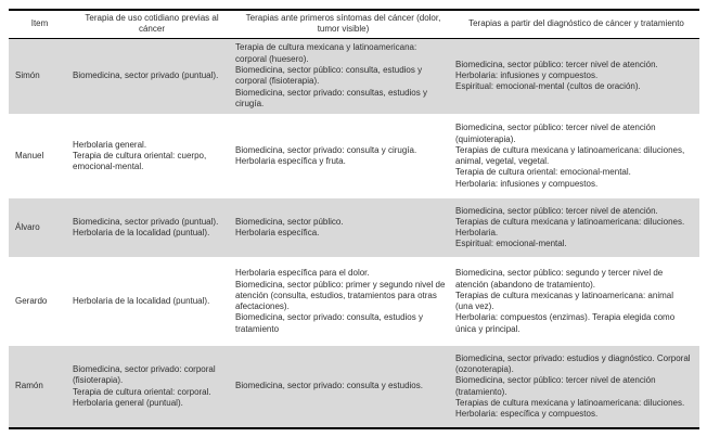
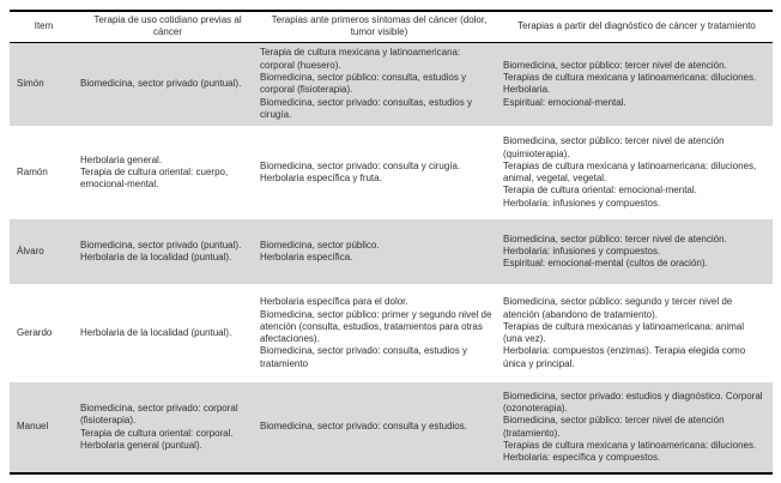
  Item	Terapia de uso cotidiano previas al cáncer	Terapias ante primeros síntomas del cáncer (dolor, tumor visible)	Terapias a partir del diagnóstico de cáncer y tratamiento
- Simón	Biomedicina, sector privado (puntual).	Terapia de cultura mexicana y latinoamericana: corporal (huesero). Biomedicina, sector público: consulta, estudios y corporal (fisioterapia). Biomedicina, sector privado: consultas, estudios y cirugía.	Biomedicina, sector público: tercer nivel de atención. Herbolaria: infusiones y compuestos. Espiritual: emocional-mental (cultos de oración).
+ Simón	Biomedicina, sector privado (puntual).	Terapia de cultura mexicana y latinoamericana: corporal (huesero). Biomedicina, sector público: consulta, estudios y corporal (fisioterapia). Biomedicina, sector privado: consultas, estudios y cirugía.	Biomedicina, sector público: tercer nivel de atención. Terapias de cultura mexicana y latinoamericana: diluciones. Herbolaria. Espiritual: emocional-mental.
- Manuel	Herbolaria general. Terapia de cultura oriental: cuerpo, emocional-mental.	Biomedicina, sector privado: consulta y cirugía. Herbolaria específica y fruta.	Biomedicina, sector público: tercer nivel de atención (quimioterapia). Terapias de cultura mexicana y latinoamericana: diluciones, animal, vegetal, vegetal. Terapia de cultura oriental: emocional-mental. Herbolaria: infusiones y compuestos.
+ Ramón	Herbolaria general. Terapia de cultura oriental: cuerpo, emocional-mental.	Biomedicina, sector privado: consulta y cirugía. Herbolaria específica y fruta.	Biomedicina, sector público: tercer nivel de atención (quimioterapia). Terapias de cultura mexicana y latinoamericana: diluciones, animal, vegetal, vegetal. Terapia de cultura oriental: emocional-mental. Herbolaria: infusiones y compuestos.
- Álvaro	Biomedicina, sector privado (puntual). Herbolaria de la localidad (puntual).	Biomedicina, sector público. Herbolaria específica.	Biomedicina, sector público: tercer nivel de atención. Terapias de cultura mexicana y latinoamericana: diluciones. Herbolaria. Espiritual: emocional-mental.
+ Álvaro	Biomedicina, sector privado (puntual). Herbolaria de la localidad (puntual).	Biomedicina, sector público. Herbolaria específica.	Biomedicina, sector público: tercer nivel de atención. Herbolaria: infusiones y compuestos. Espiritual: emocional-mental (cultos de oración).
  Gerardo	Herbolaria de la localidad (puntual).	Herbolaria específica para el dolor. Biomedicina, sector público: primer y segundo nivel de atención (consulta, estudios, tratamientos para otras afectaciones). Biomedicina, sector privado: consulta, estudios y tratamiento	Biomedicina, sector público: segundo y tercer nivel de atención (abandono de tratamiento). Terapias de cultura mexicanas y latinoamericana: animal (una vez). Herbolaria: compuestos (enzimas). Terapia elegida como única y principal.
- Ramón	Biomedicina, sector privado: corporal (fisioterapia). Terapia de cultura oriental: corporal. Herbolaria general (puntual).	Biomedicina, sector privado: consulta y estudios.	Biomedicina, sector privado: estudios y diagnóstico. Corporal (ozonoterapia). Biomedicina, sector público: tercer nivel de atención (tratamiento). Terapias de cultura mexicana y latinoamericana: diluciones. Herbolaria: específica y compuestos.
+ Manuel	Biomedicina, sector privado: corporal (fisioterapia). Terapia de cultura oriental: corporal. Herbolaria general (puntual).	Biomedicina, sector privado: consulta y estudios.	Biomedicina, sector privado: estudios y diagnóstico. Corporal (ozonoterapia). Biomedicina, sector público: tercer nivel de atención (tratamiento). Terapias de cultura mexicana y latinoamericana: diluciones. Herbolaria: específica y compuestos.
